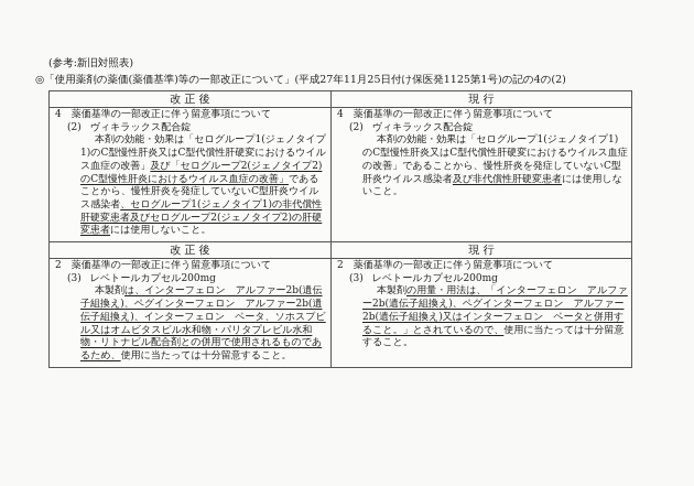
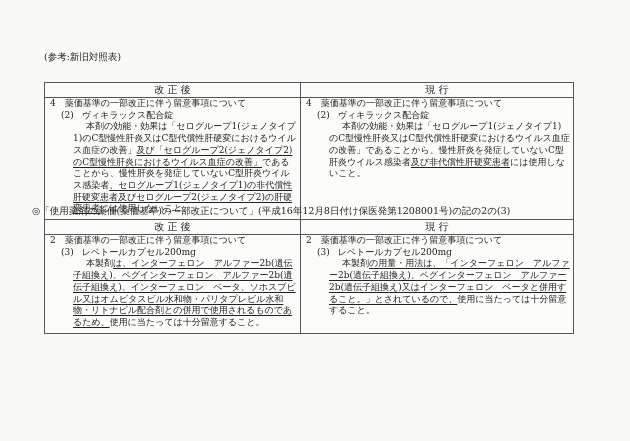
  (参考:新旧対照表)
- ◎「使用薬剤の薬価(薬価基準)等の一部改正について」(平成27年11月25日付け保医発1125第1号)の記の4の(2)
  改 正 後	現 行
  4 薬価基準の一部改正に伴う留意事項について (2) ヴィキラックス配合錠 本剤の効能・効果は「セログループ1(ジェノタイプ1)のC型慢性肝炎又はC型代償性肝硬変におけるウイルス血症の改善」及び「セログループ2(ジェノタイプ2)のC型慢性肝炎におけるウイルス血症の改善」であることから、慢性肝炎を発症していないC型肝炎ウイルス感染者、セログループ1(ジェノタイプ1)の非代償性肝硬変患者及びセログループ2(ジェノタイプ2)の肝硬変患者には使用しないこと。	4 薬価基準の一部改正に伴う留意事項について (2) ヴィキラックス配合錠 本剤の効能・効果は「セログループ1(ジェノタイプ1)のC型慢性肝炎又はC型代償性肝硬変におけるウイルス血症の改善」であることから、慢性肝炎を発症していないC型肝炎ウイルス感染者及び非代償性肝硬変患者には使用しないこと。
+ ◎「使用薬剤の薬価(薬価基準)の一部改正について」(平成16年12月8日付け保医発第1208001号)の記の2の(3)
  改 正 後	現 行
  2 薬価基準の一部改正に伴う留意事項について (3) レベトールカプセル200mg 本製剤は、インターフェロン アルファー2b(遺伝子組換え)、ペグインターフェロン アルファー2b(遺伝子組換え)、インターフェロン ベータ、ソホスブビル又はオムビタスビル水和物・パリタプレビル水和物・リトナビル配合剤との併用で使用されるものであるため、使用に当たっては十分留意すること。	2 薬価基準の一部改正に伴う留意事項について (3) レベトールカプセル200mg 本製剤の用量・用法は、「インターフェロン アルファー2b(遺伝子組換え)、ペグインターフェロン アルファー2b(遺伝子組換え)又はインターフェロン ベータと併用すること。」とされているので、使用に当たっては十分留意すること。
